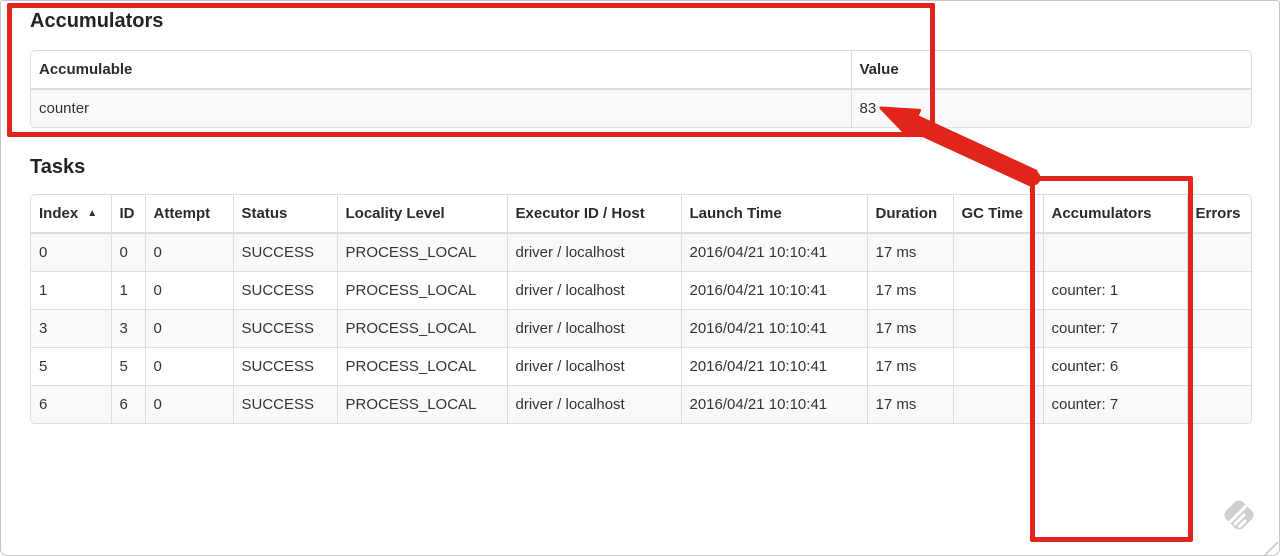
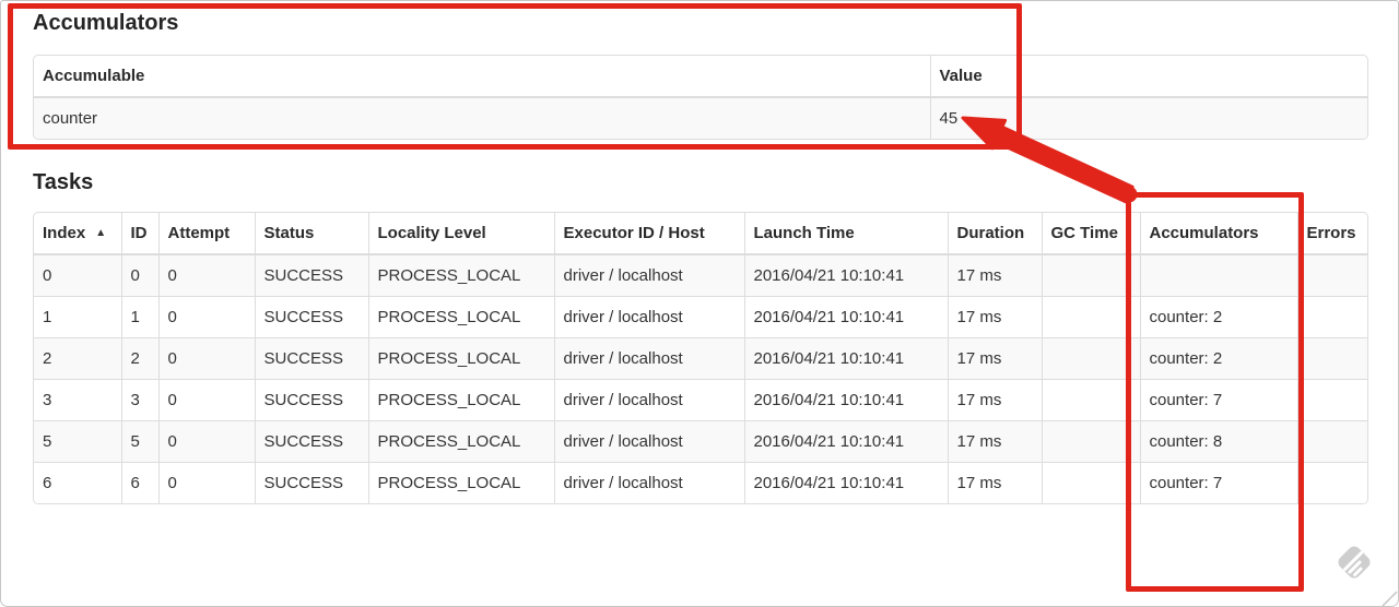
  Accumulators
  Accumulable	Value
- counter	83
+ counter	45
  Tasks
  Index ▲	ID	Attempt	Status	Locality Level	Executor ID / Host	Launch Time	Duration	GC Time	Accumulators	Errors
  0	0	0	SUCCESS	PROCESS_LOCAL	driver / localhost	2016/04/21 10:10:41	17 ms
- 1	1	0	SUCCESS	PROCESS_LOCAL	driver / localhost	2016/04/21 10:10:41	17 ms		counter: 1
+ 1	1	0	SUCCESS	PROCESS_LOCAL	driver / localhost	2016/04/21 10:10:41	17 ms		counter: 2
+ 2	2	0	SUCCESS	PROCESS_LOCAL	driver / localhost	2016/04/21 10:10:41	17 ms		counter: 2
  3	3	0	SUCCESS	PROCESS_LOCAL	driver / localhost	2016/04/21 10:10:41	17 ms		counter: 7
- 5	5	0	SUCCESS	PROCESS_LOCAL	driver / localhost	2016/04/21 10:10:41	17 ms		counter: 6
+ 5	5	0	SUCCESS	PROCESS_LOCAL	driver / localhost	2016/04/21 10:10:41	17 ms		counter: 8
  6	6	0	SUCCESS	PROCESS_LOCAL	driver / localhost	2016/04/21 10:10:41	17 ms		counter: 7
